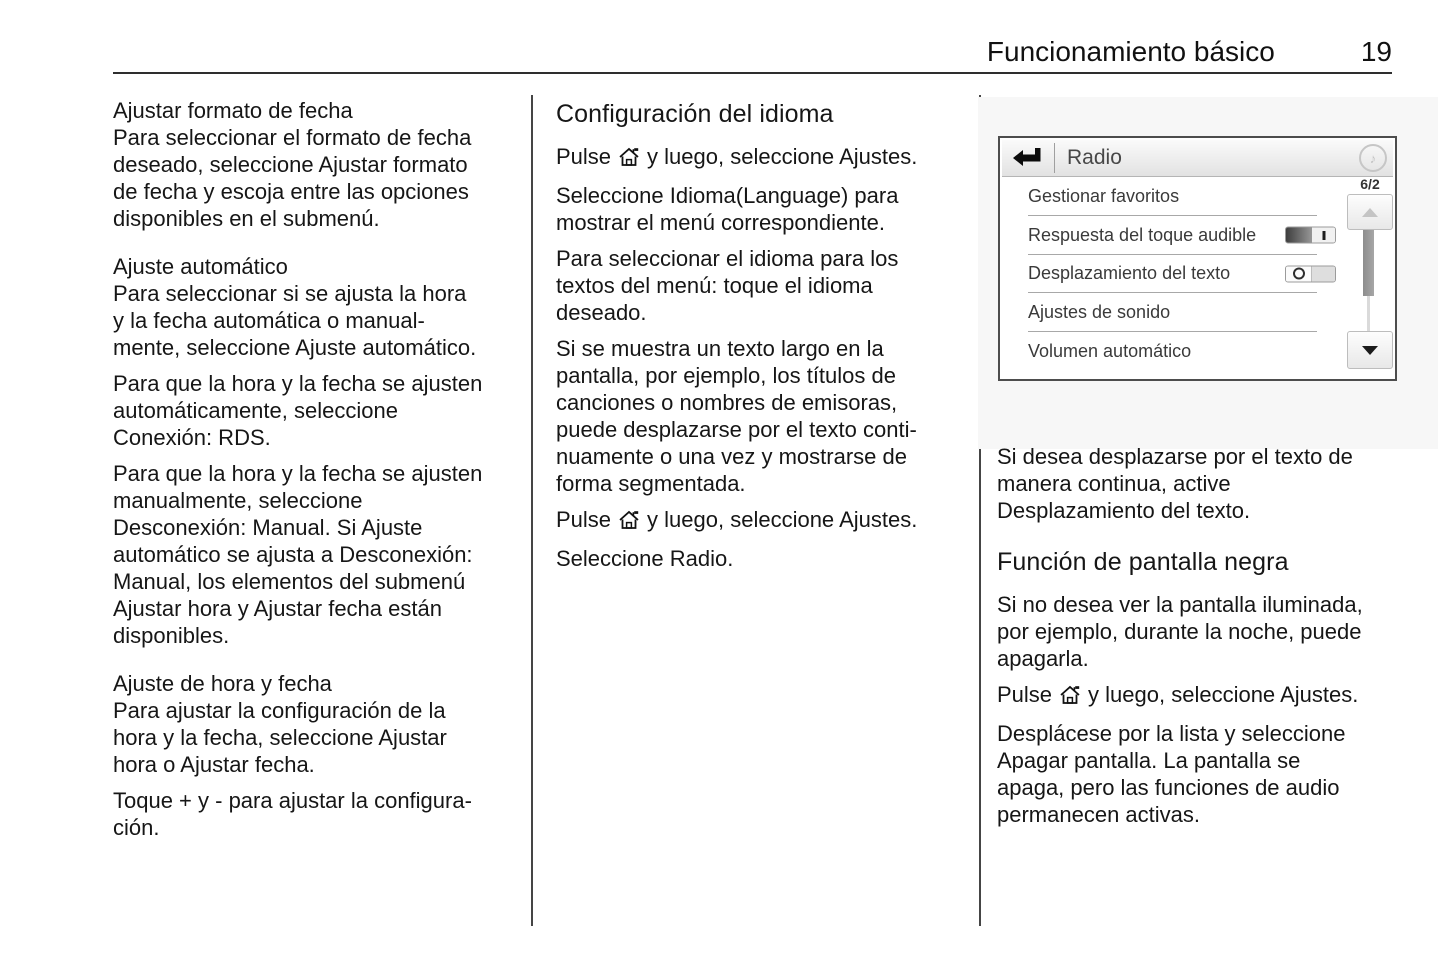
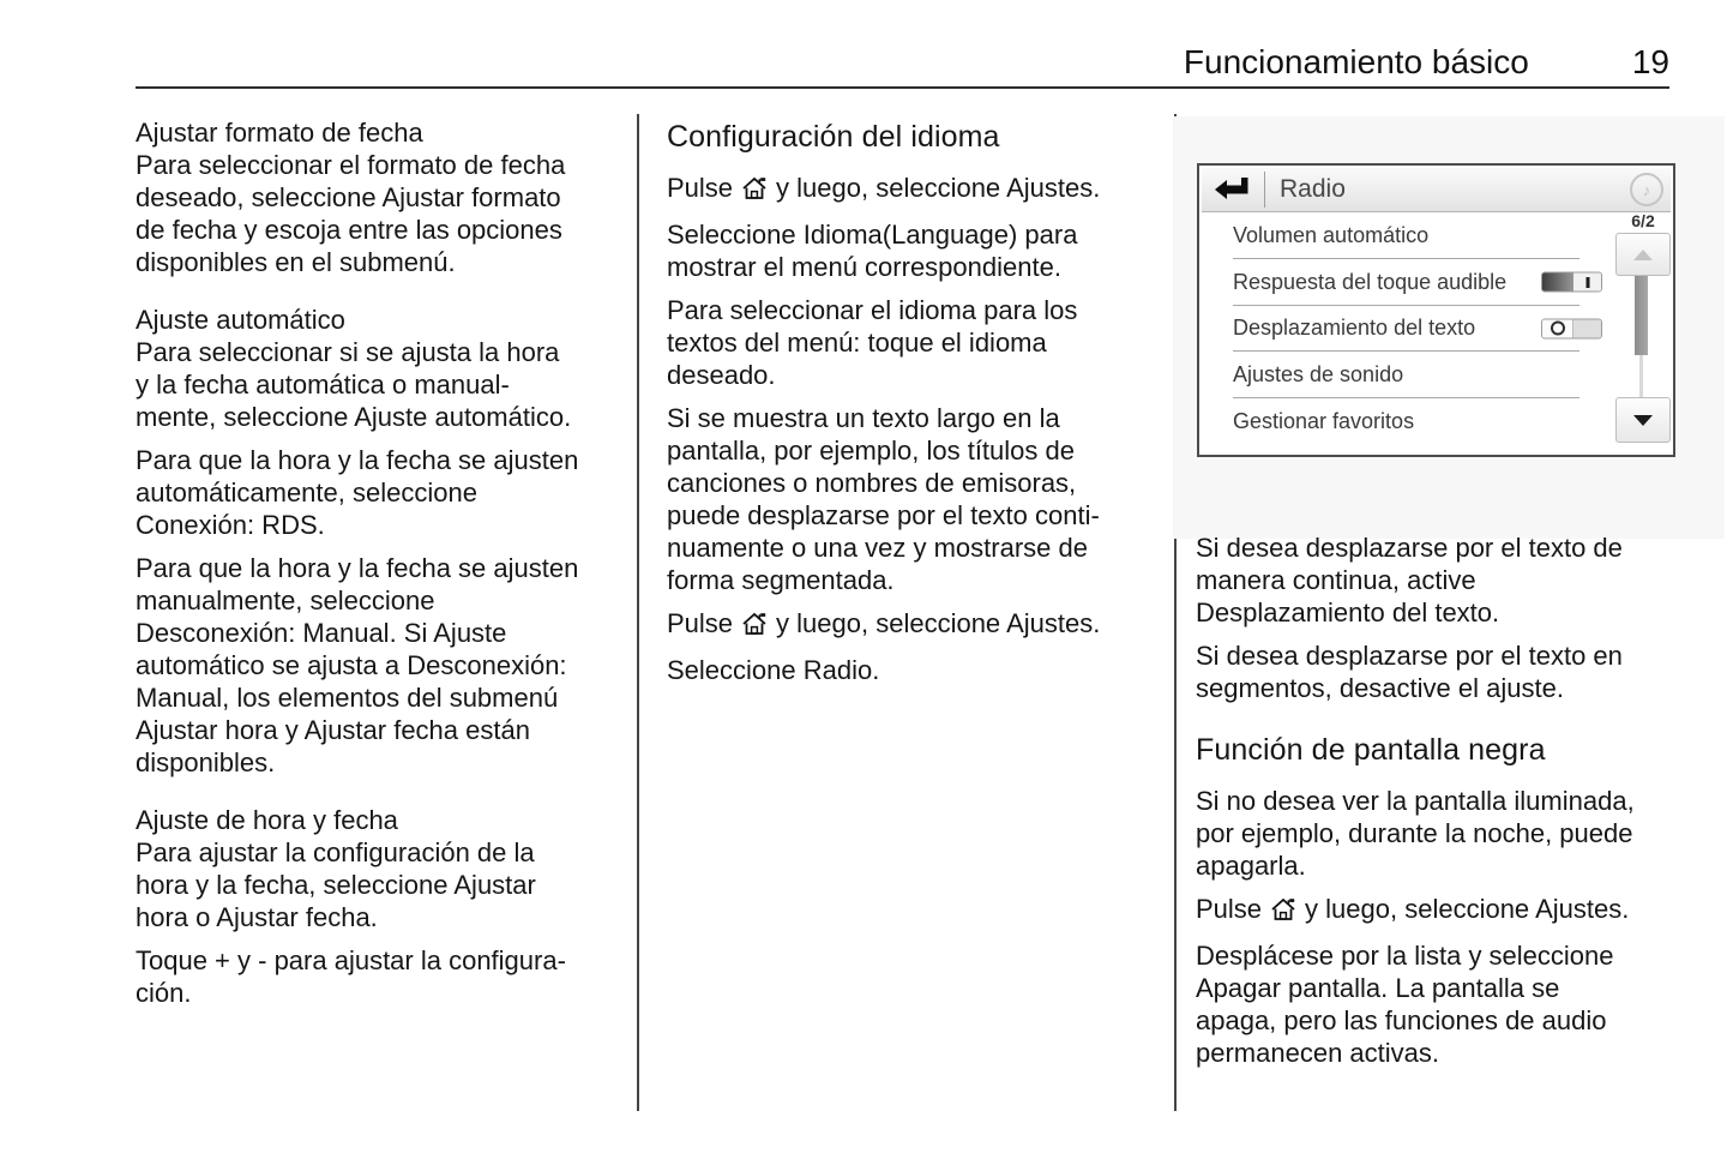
  Funcionamiento básico
  19
  Ajustar formato de fecha
  Para seleccionar el formato de fecha
  deseado, seleccione Ajustar formato
  de fecha y escoja entre las opciones
  disponibles en el submenú.
  Ajuste automático
  Para seleccionar si se ajusta la hora
  y la fecha automática o manual-
  mente, seleccione Ajuste automático.
  Para que la hora y la fecha se ajusten
  automáticamente, seleccione
  Conexión: RDS.
  Para que la hora y la fecha se ajusten
  manualmente, seleccione
  Desconexión: Manual. Si Ajuste
  automático se ajusta a Desconexión:
  Manual, los elementos del submenú
  Ajustar hora y Ajustar fecha están
  disponibles.
  Ajuste de hora y fecha
  Para ajustar la configuración de la
  hora y la fecha, seleccione Ajustar
  hora o Ajustar fecha.
  Toque + y - para ajustar la configura-
  ción.
  Configuración del idioma
  Pulse y luego, seleccione Ajustes.
  Seleccione Idioma(Language) para
  mostrar el menú correspondiente.
  Para seleccionar el idioma para los
  textos del menú: toque el idioma
  deseado.
  Si se muestra un texto largo en la
  pantalla, por ejemplo, los títulos de
  canciones o nombres de emisoras,
  puede desplazarse por el texto conti-
  nuamente o una vez y mostrarse de
  forma segmentada.
  Pulse y luego, seleccione Ajustes.
  Seleccione Radio.
  Radio
  ♪
- Gestionar favoritos
+ Volumen automático
  Respuesta del toque audible
  Desplazamiento del texto
  Ajustes de sonido
- Volumen automático
+ Gestionar favoritos
  6/2
  Si desea desplazarse por el texto de
  manera continua, active
  Desplazamiento del texto.
+ Si desea desplazarse por el texto en
+ segmentos, desactive el ajuste.
  Función de pantalla negra
  Si no desea ver la pantalla iluminada,
  por ejemplo, durante la noche, puede
  apagarla.
  Pulse y luego, seleccione Ajustes.
  Desplácese por la lista y seleccione
  Apagar pantalla. La pantalla se
  apaga, pero las funciones de audio
  permanecen activas.
